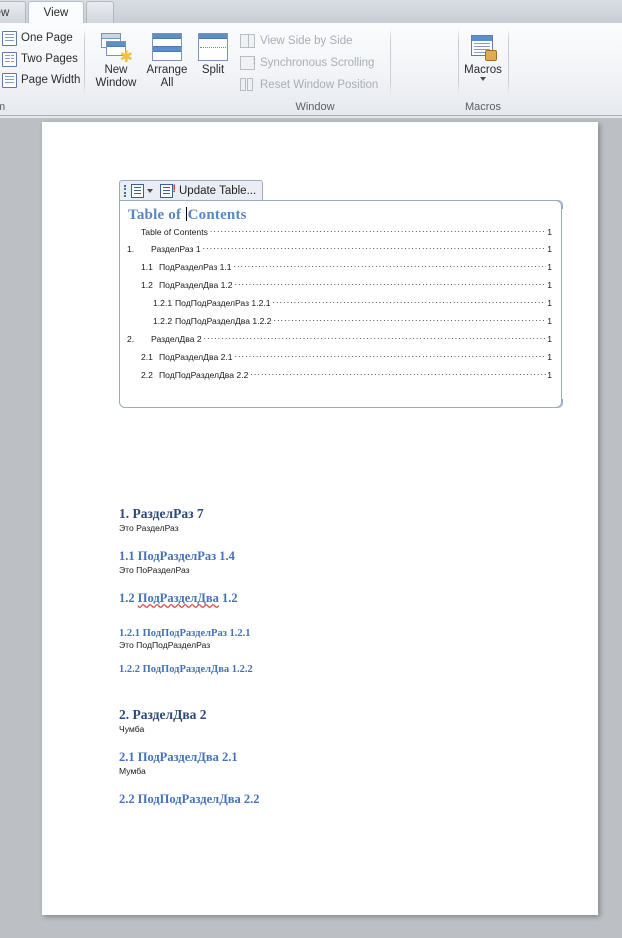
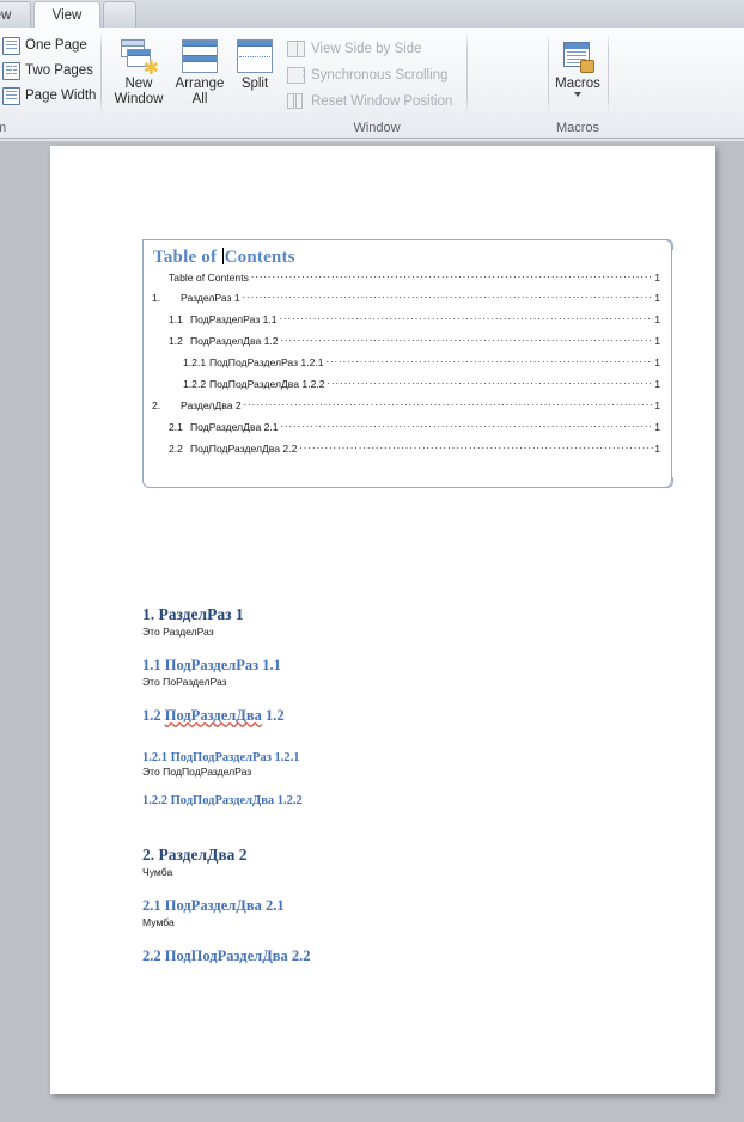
  View
  One Page
  Two Pages
  Page Width
  m
  ✱
  New
  Window
  Arrange
  All
  Split
  View Side by Side
  Synchronous Scrolling
  Reset Window Position
  Window
  Macros
  Macros
- !
- Update Table...
  Table of Contents
  Table of Contents
  1
  1.
  РазделРаз 1
  1
  1.1
  ПодРазделРаз 1.1
  1
  1.2
  ПодРазделДва 1.2
  1
  1.2.1
  ПодПодРазделРаз 1.2.1
  1
  1.2.2
  ПодПодРазделДва 1.2.2
  1
  2.
  РазделДва 2
  1
  2.1
  ПодРазделДва 2.1
  1
  2.2
  ПодПодРазделДва 2.2
  1
- 1. РазделРаз 7
+ 1. РазделРаз 1
  Это РазделРаз
- 1.1 ПодРазделРаз 1.4
+ 1.1 ПодРазделРаз 1.1
  Это ПоРазделРаз
  1.2 ПодРазделДва 1.2
  1.2.1 ПодПодРазделРаз 1.2.1
  Это ПодПодРазделРаз
  1.2.2 ПодПодРазделДва 1.2.2
  2. РазделДва 2
  Чумба
  2.1 ПодРазделДва 2.1
  Мумба
  2.2 ПодПодРазделДва 2.2
